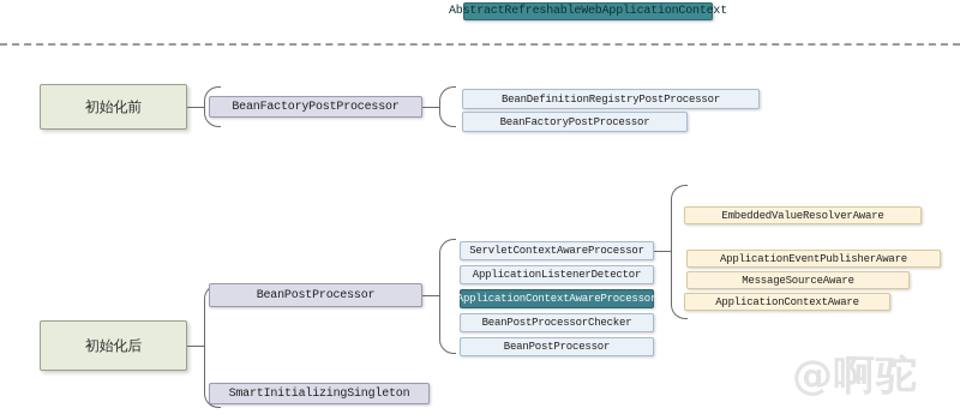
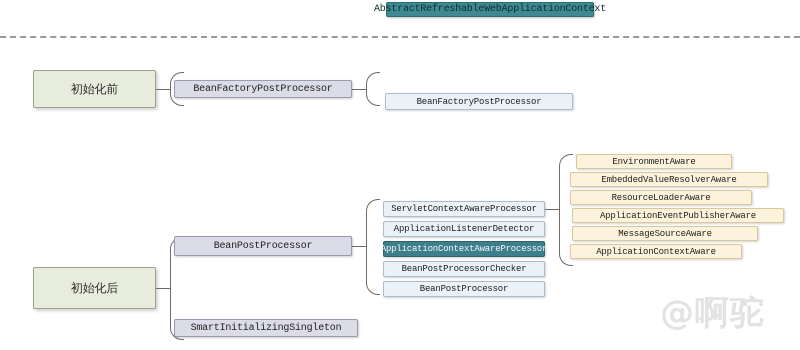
  AbstractRefreshableWebApplicationContext
  初始化前
  BeanFactoryPostProcessor
- BeanDefinitionRegistryPostProcessor
  BeanFactoryPostProcessor
  初始化后
  BeanPostProcessor
  SmartInitializingSingleton
  ServletContextAwareProcessor
  ApplicationListenerDetector
  ApplicationContextAwareProcessor
  BeanPostProcessorChecker
  BeanPostProcessor
+ EnvironmentAware
  EmbeddedValueResolverAware
+ ResourceLoaderAware
  ApplicationEventPublisherAware
  MessageSourceAware
  ApplicationContextAware
  @啊驼
